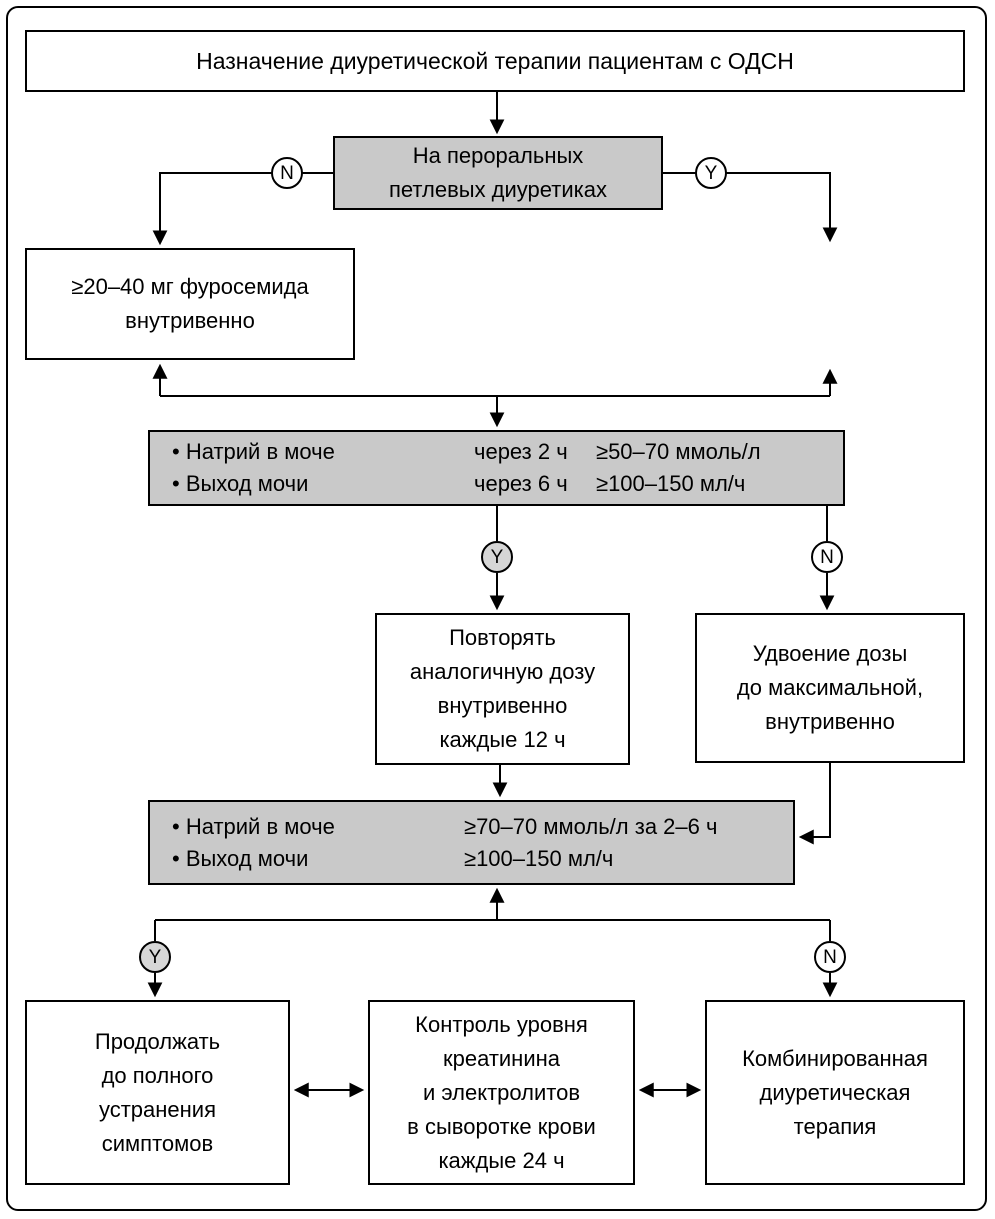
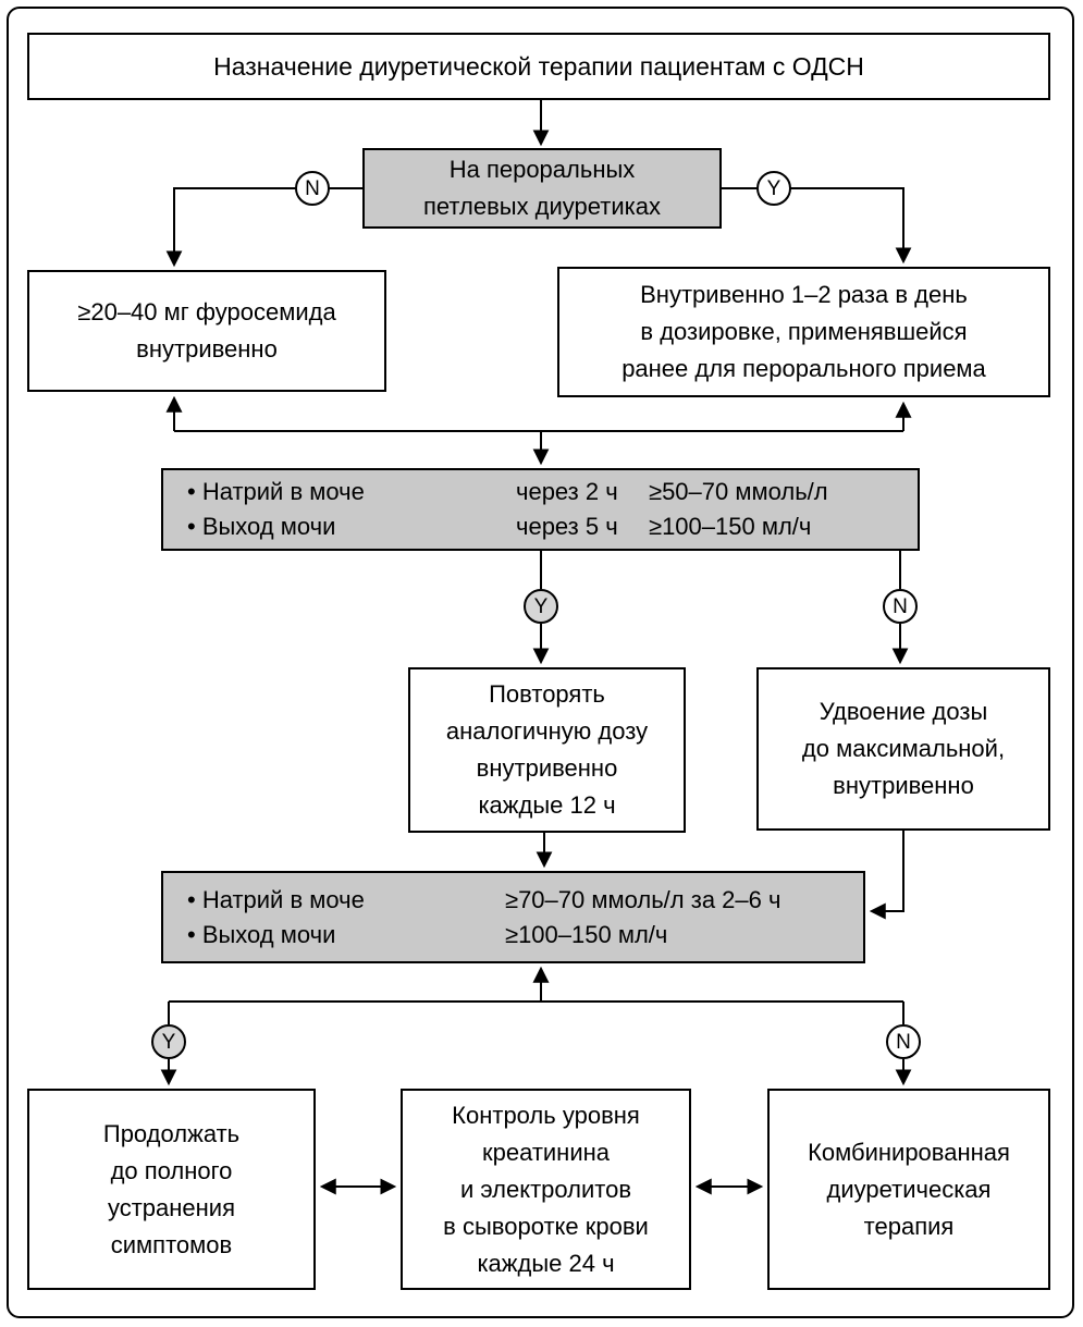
  Назначение диуретической терапии пациентам с ОДСН
  На пероральных
  петлевых диуретиках
  ≥20–40 мг фуросемида
  внутривенно
+ Внутривенно 1–2 раза в день
+ в дозировке, применявшейся
+ ранее для перорального приема
  • Натрий в моче
  через 2 ч
  ≥50–70 ммоль/л
  • Выход мочи
- через 6 ч
+ через 5 ч
  ≥100–150 мл/ч
  Повторять
  аналогичную дозу
  внутривенно
  каждые 12 ч
  Удвоение дозы
  до максимальной,
  внутривенно
  • Натрий в моче
  ≥70–70 ммоль/л за 2–6 ч
  • Выход мочи
  ≥100–150 мл/ч
  Продолжать
  до полного
  устранения
  симптомов
  Контроль уровня
  креатинина
  и электролитов
  в сыворотке крови
  каждые 24 ч
  Комбинированная
  диуретическая
  терапия
  N
  Y
  Y
  N
  Y
  N
